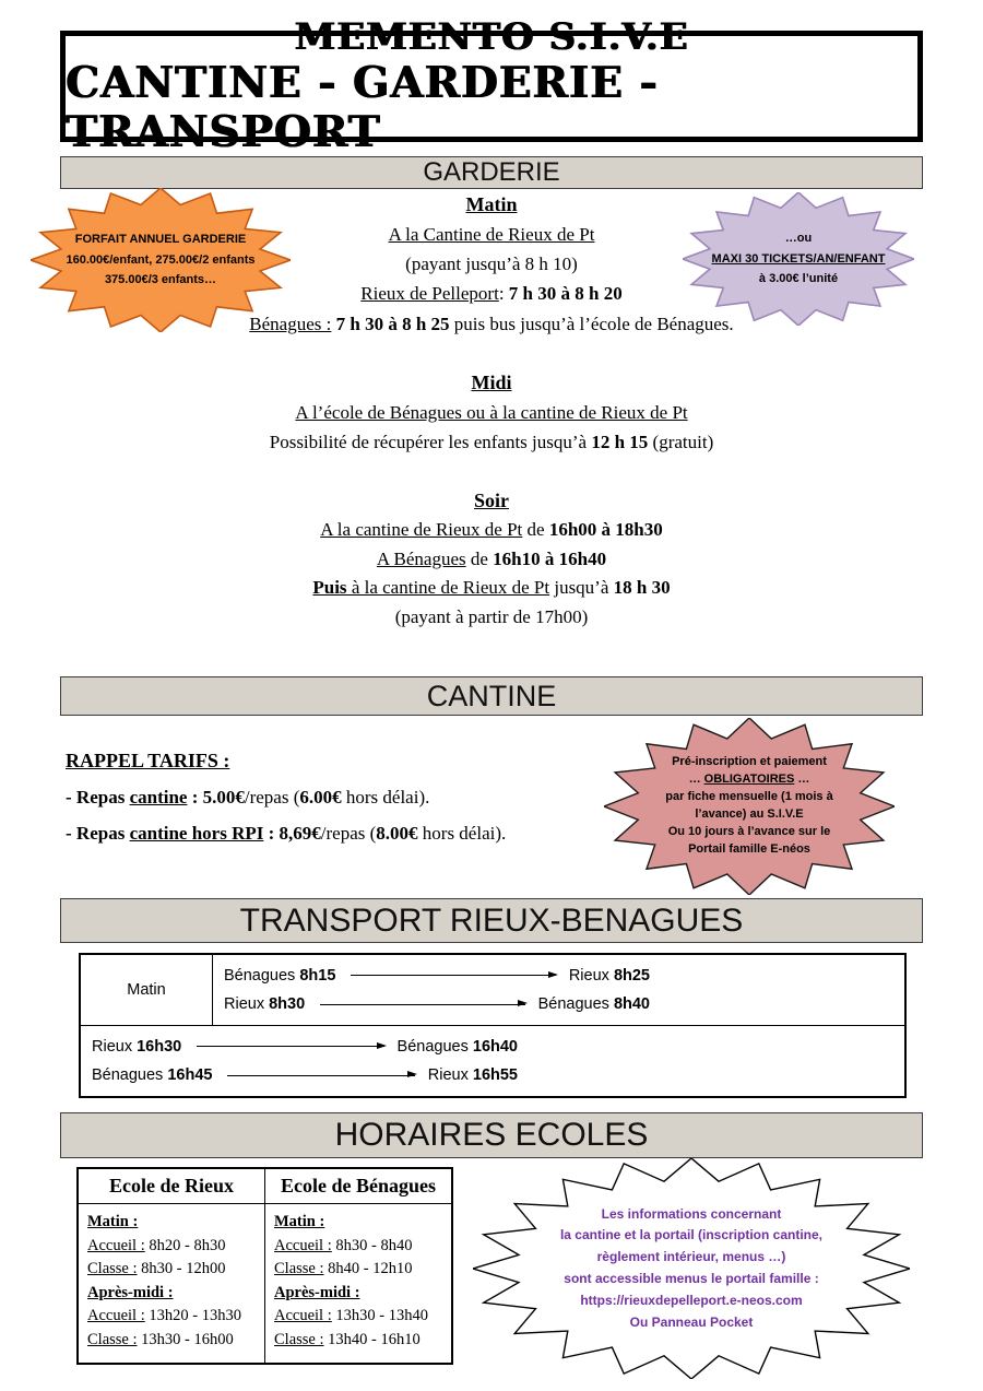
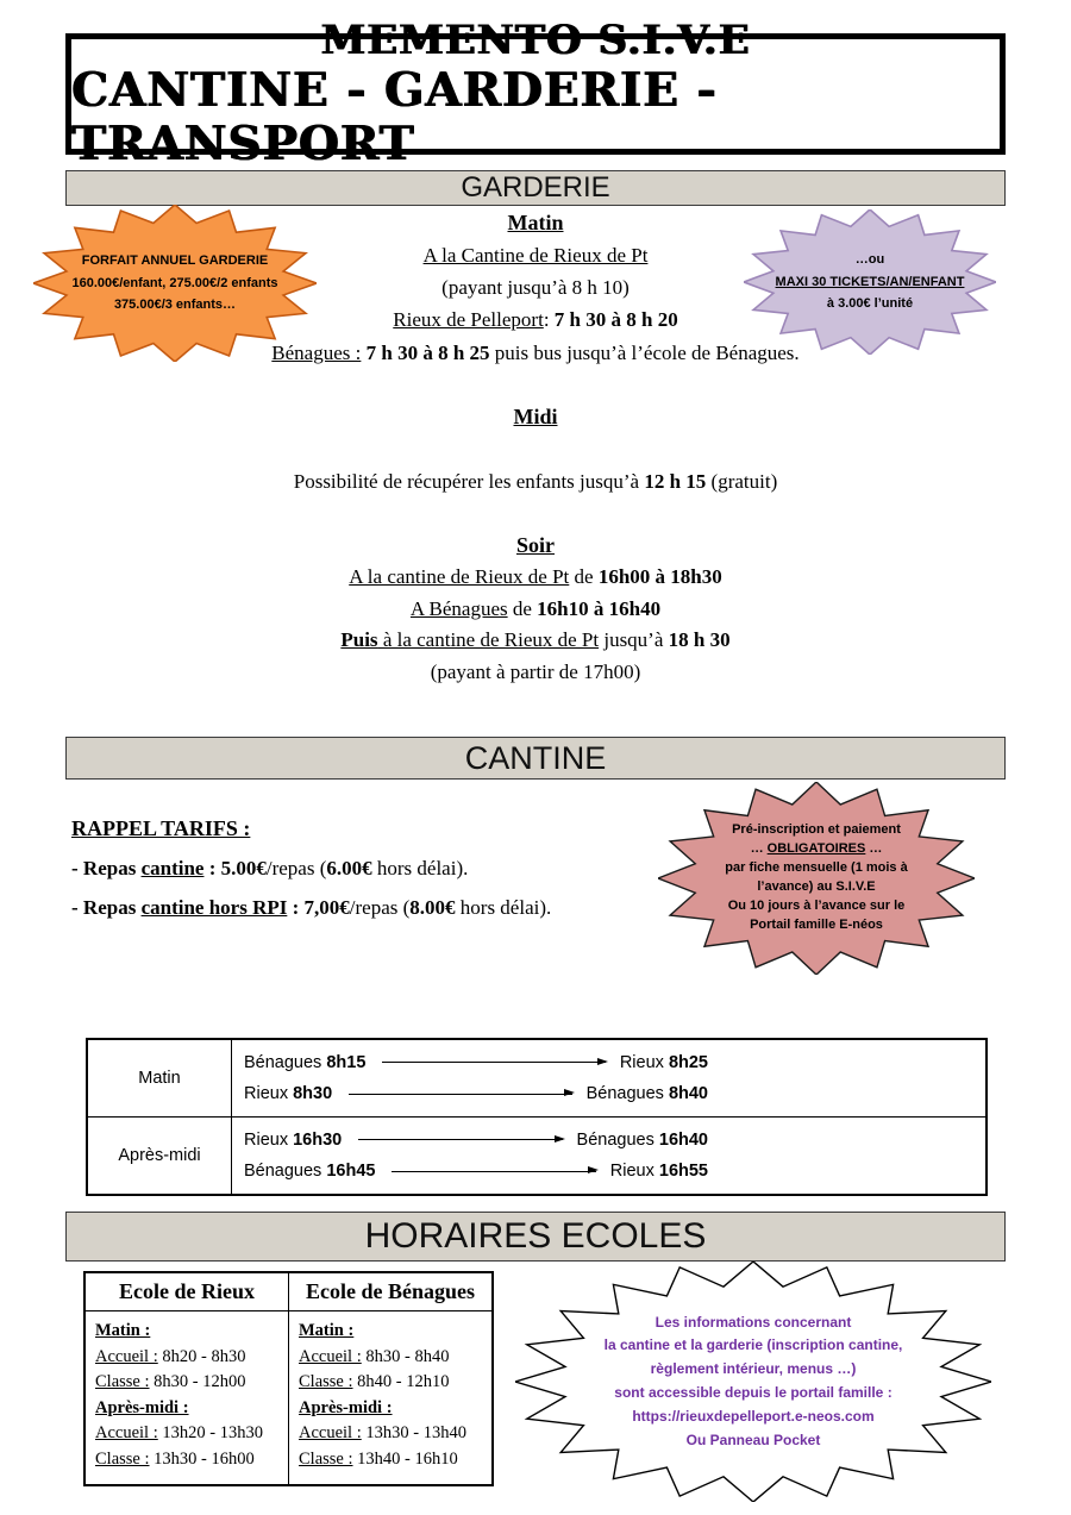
  MEMENTO S.I.V.E
  CANTINE - GARDERIE - TRANSPORT
  GARDERIE
  FORFAIT ANNUEL GARDERIE
  160.00€/enfant, 275.00€/2 enfants
  375.00€/3 enfants…
  …ou
  MAXI 30 TICKETS/AN/ENFANT
  à 3.00€ l’unité
  Matin
  A la Cantine de Rieux de Pt
  (payant jusqu’à 8 h 10)
  Rieux de Pelleport: 7 h 30 à 8 h 20
  Bénagues : 7 h 30 à 8 h 25 puis bus jusqu’à l’école de Bénagues.
  Midi
- A l’école de Bénagues ou à la cantine de Rieux de Pt
  Possibilité de récupérer les enfants jusqu’à 12 h 15 (gratuit)
  Soir
  A la cantine de Rieux de Pt de 16h00 à 18h30
  A Bénagues de 16h10 à 16h40
  Puis à la cantine de Rieux de Pt jusqu’à 18 h 30
  (payant à partir de 17h00)
  CANTINE
  RAPPEL TARIFS :
  - Repas cantine : 5.00€/repas (6.00€ hors délai).
- - Repas cantine hors RPI : 8,69€/repas (8.00€ hors délai).
+ - Repas cantine hors RPI : 7,00€/repas (8.00€ hors délai).
  Pré-inscription et paiement
  … OBLIGATOIRES …
  par fiche mensuelle (1 mois à
  l’avance) au S.I.V.E
  Ou 10 jours à l’avance sur le
  Portail famille E-néos
- TRANSPORT RIEUX-BENAGUES
  Matin
  Bénagues 8h15
  Rieux 8h25
  Rieux 8h30
  Bénagues 8h40
+ Après-midi
  Rieux 16h30
  Bénagues 16h40
  Bénagues 16h45
  Rieux 16h55
  HORAIRES ECOLES
  Ecole de Rieux
  Ecole de Bénagues
  Matin :
  Accueil : 8h20 - 8h30
  Classe : 8h30 - 12h00
  Après-midi :
  Accueil : 13h20 - 13h30
  Classe : 13h30 - 16h00
  Matin :
  Accueil : 8h30 - 8h40
  Classe : 8h40 - 12h10
  Après-midi :
  Accueil : 13h30 - 13h40
  Classe : 13h40 - 16h10
  Les informations concernant
- la cantine et la portail (inscription cantine,
+ la cantine et la garderie (inscription cantine,
  règlement intérieur, menus …)
- sont accessible menus le portail famille :
+ sont accessible depuis le portail famille :
  https://rieuxdepelleport.e-neos.com
  Ou Panneau Pocket
